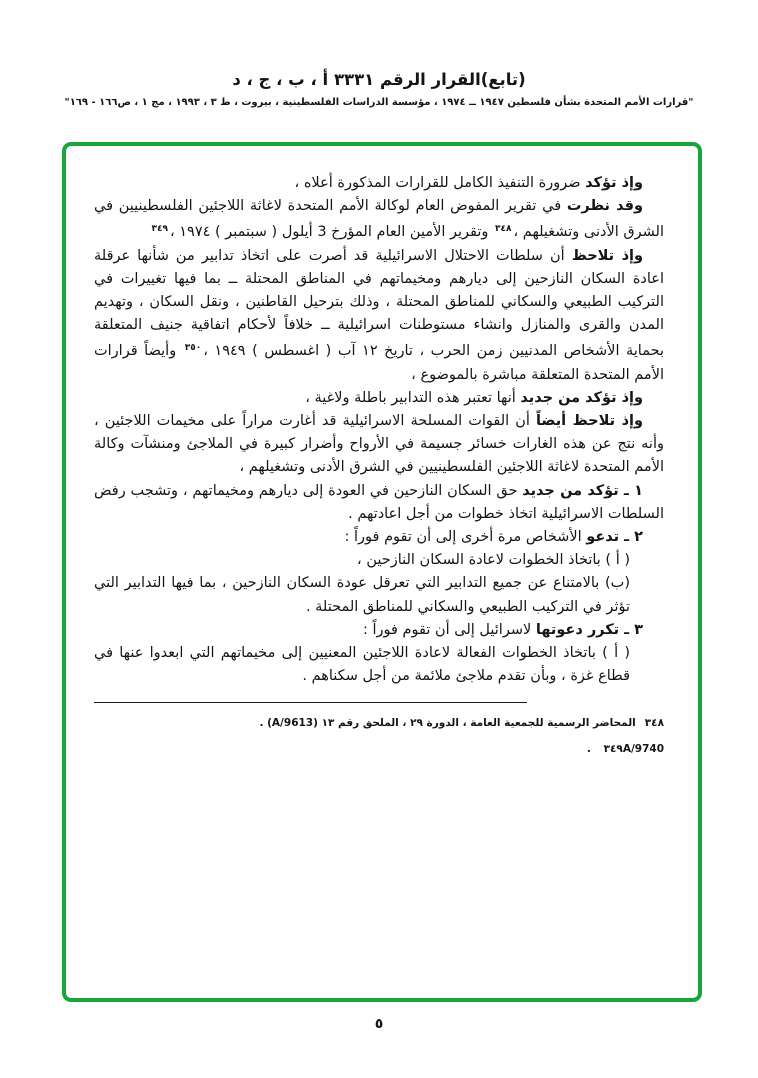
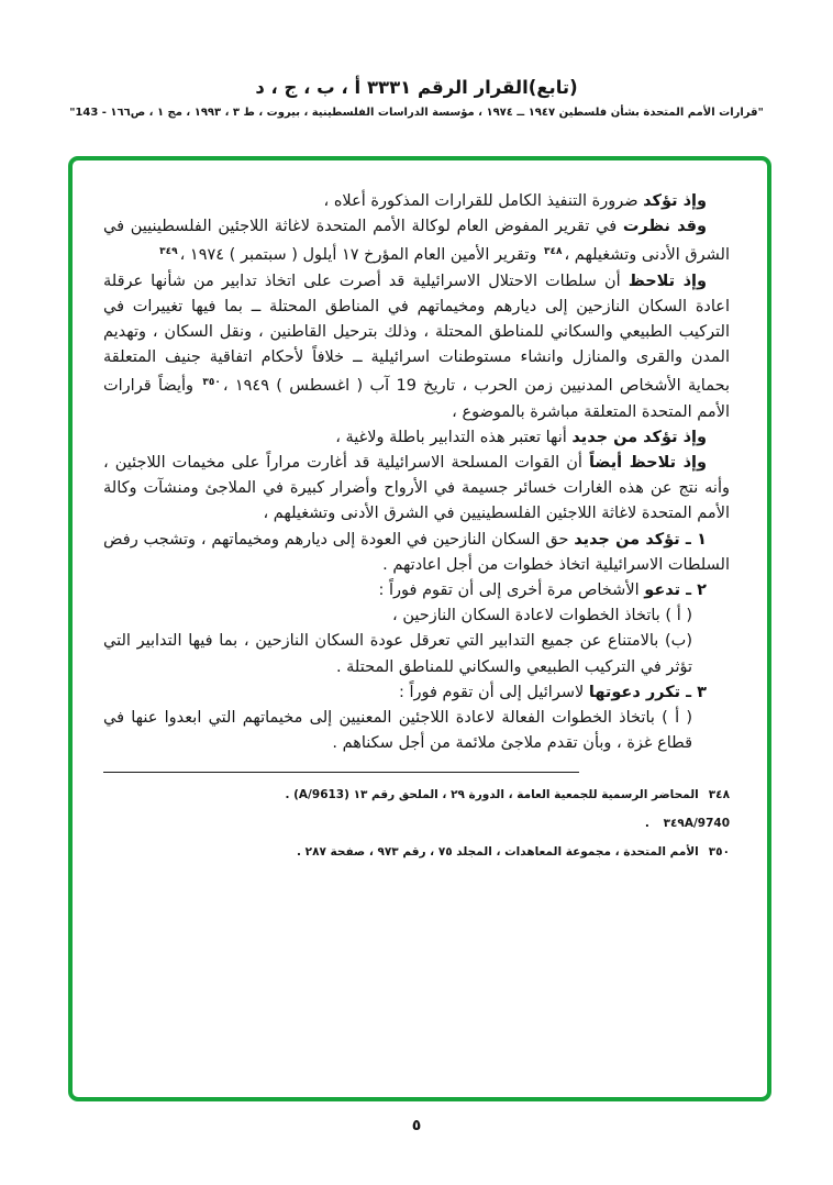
  (تابع)القرار الرقم ٣٣٣١ أ ، ب ، ج ، د
- "قرارات الأمم المتحدة بشأن فلسطين ١٩٤٧ ــ ١٩٧٤ ، مؤسسة الدراسات الفلسطينية ، بيروت ، ط ٣ ، ١٩٩٣ ، مج ١ ، ص١٦٦ - ١٦٩"
+ "قرارات الأمم المتحدة بشأن فلسطين ١٩٤٧ ــ ١٩٧٤ ، مؤسسة الدراسات الفلسطينية ، بيروت ، ط ٣ ، ١٩٩٣ ، مج ١ ، ص١٦٦ - 143"
  وإذ تؤكد ضرورة التنفيذ الكامل للقرارات المذكورة أعلاه ،
- وقد نظرت في تقرير المفوض العام لوكالة الأمم المتحدة لاغاثة اللاجئين الفلسطينيين في الشرق الأدنى وتشغيلهم ،٣٤٨ وتقرير الأمين العام المؤرخ 3 أيلول ( سبتمبر ) ١٩٧٤ ،٣٤٩
+ وقد نظرت في تقرير المفوض العام لوكالة الأمم المتحدة لاغاثة اللاجئين الفلسطينيين في الشرق الأدنى وتشغيلهم ،٣٤٨ وتقرير الأمين العام المؤرخ ١٧ أيلول ( سبتمبر ) ١٩٧٤ ،٣٤٩
- وإذ تلاحظ أن سلطات الاحتلال الاسرائيلية قد أصرت على اتخاذ تدابير من شأنها عرقلة اعادة السكان النازحين إلى ديارهم ومخيماتهم في المناطق المحتلة ــ بما فيها تغييرات في التركيب الطبيعي والسكاني للمناطق المحتلة ، وذلك بترحيل القاطنين ، ونقل السكان ، وتهديم المدن والقرى والمنازل وانشاء مستوطنات اسرائيلية ــ خلافاً لأحكام اتفاقية جنيف المتعلقة بحماية الأشخاص المدنيين زمن الحرب ، تاريخ ١٢ آب ( اغسطس ) ١٩٤٩ ،٣٥٠ وأيضاً قرارات الأمم المتحدة المتعلقة مباشرة بالموضوع ،
+ وإذ تلاحظ أن سلطات الاحتلال الاسرائيلية قد أصرت على اتخاذ تدابير من شأنها عرقلة اعادة السكان النازحين إلى ديارهم ومخيماتهم في المناطق المحتلة ــ بما فيها تغييرات في التركيب الطبيعي والسكاني للمناطق المحتلة ، وذلك بترحيل القاطنين ، ونقل السكان ، وتهديم المدن والقرى والمنازل وانشاء مستوطنات اسرائيلية ــ خلافاً لأحكام اتفاقية جنيف المتعلقة بحماية الأشخاص المدنيين زمن الحرب ، تاريخ 19 آب ( اغسطس ) ١٩٤٩ ،٣٥٠ وأيضاً قرارات الأمم المتحدة المتعلقة مباشرة بالموضوع ،
  وإذ تؤكد من جديد أنها تعتبر هذه التدابير باطلة ولاغية ،
  وإذ تلاحظ أيضاً أن القوات المسلحة الاسرائيلية قد أغارت مراراً على مخيمات اللاجئين ، وأنه نتج عن هذه الغارات خسائر جسيمة في الأرواح وأضرار كبيرة في الملاجئ ومنشآت وكالة الأمم المتحدة لاغاثة اللاجئين الفلسطينيين في الشرق الأدنى وتشغيلهم ،
  ١ ـ تؤكد من جديد حق السكان النازحين في العودة إلى ديارهم ومخيماتهم ، وتشجب رفض السلطات الاسرائيلية اتخاذ خطوات من أجل اعادتهم .
  ٢ ـ تدعو الأشخاص مرة أخرى إلى أن تقوم فوراً :
  ( أ ) باتخاذ الخطوات لاعادة السكان النازحين ،
  (ب) بالامتناع عن جميع التدابير التي تعرقل عودة السكان النازحين ، بما فيها التدابير التي تؤثر في التركيب الطبيعي والسكاني للمناطق المحتلة .
  ٣ ـ تكرر دعوتها لاسرائيل إلى أن تقوم فوراً :
  ( أ ) باتخاذ الخطوات الفعالة لاعادة اللاجئين المعنيين إلى مخيماتهم التي ابعدوا عنها في قطاع غزة ، وبأن تقدم ملاجئ ملائمة من أجل سكناهم .
  ٣٤٨المحاضر الرسمية للجمعية العامة ، الدورة ٢٩ ، الملحق رقم ١٣ (A/9613) .
  ٣٤٩A/9740 .
+ ٣٥٠الأمم المتحدة ، مجموعة المعاهدات ، المجلد ٧٥ ، رقم ٩٧٣ ، صفحة ٢٨٧ .
  ٥
